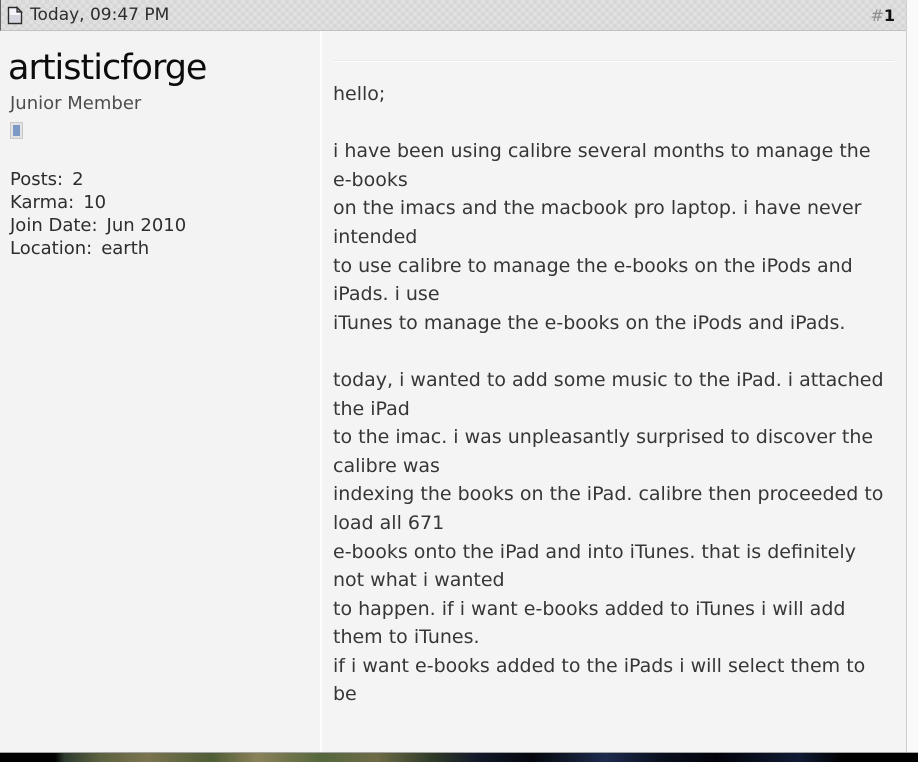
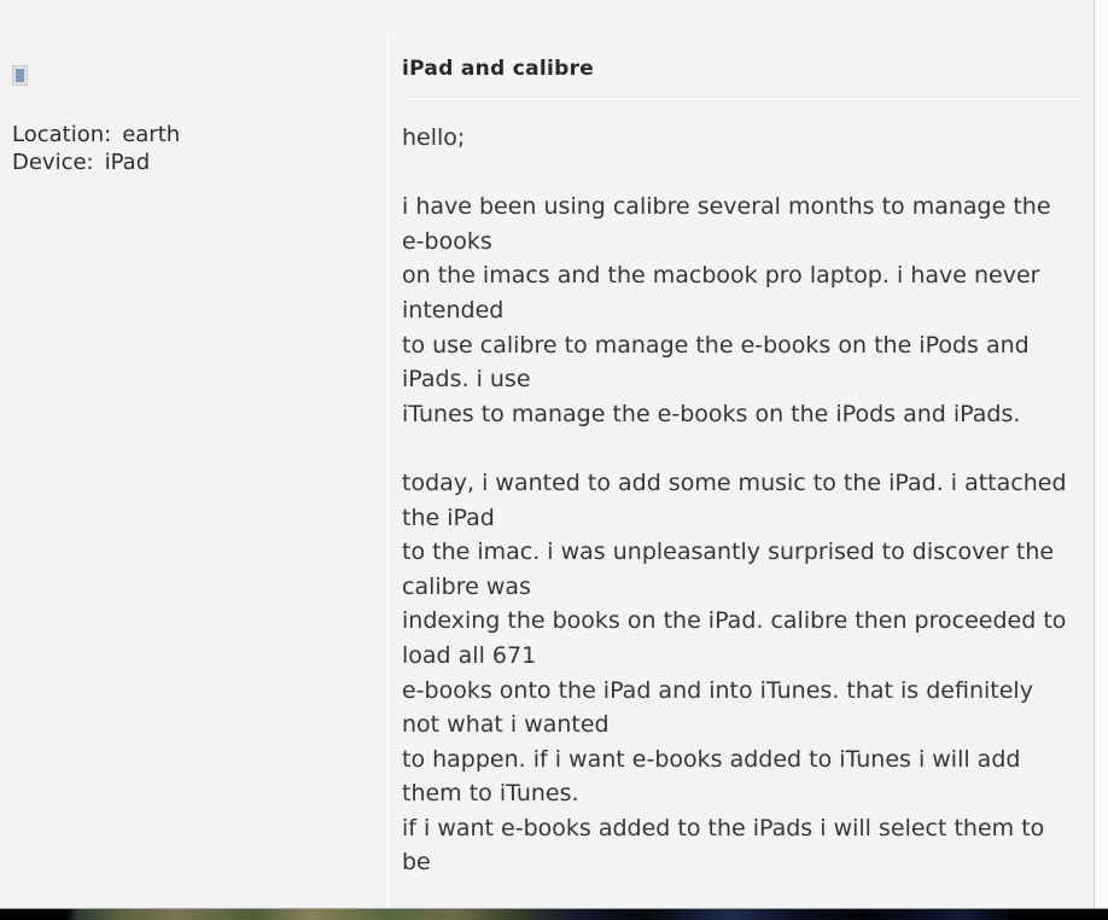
- Today, 09:47 PM
- #1
- artisticforge
- Junior Member
- Posts:
- 2
- Karma:
- 10
- Join Date:
- Jun 2010
  Location:
  earth
+ Device:
+ iPad
+ iPad and calibre
  hello;
  i have been using calibre several months to manage the e-books
  on the imacs and the macbook pro laptop. i have never intended
  to use calibre to manage the e-books on the iPods and iPads. i use
  iTunes to manage the e-books on the iPods and iPads.
  today, i wanted to add some music to the iPad. i attached the iPad
  to the imac. i was unpleasantly surprised to discover the calibre was
  indexing the books on the iPad. calibre then proceeded to load all 671
  e-books onto the iPad and into iTunes. that is definitely not what i wanted
  to happen. if i want e-books added to iTunes i will add them to iTunes.
  if i want e-books added to the iPads i will select them to be
